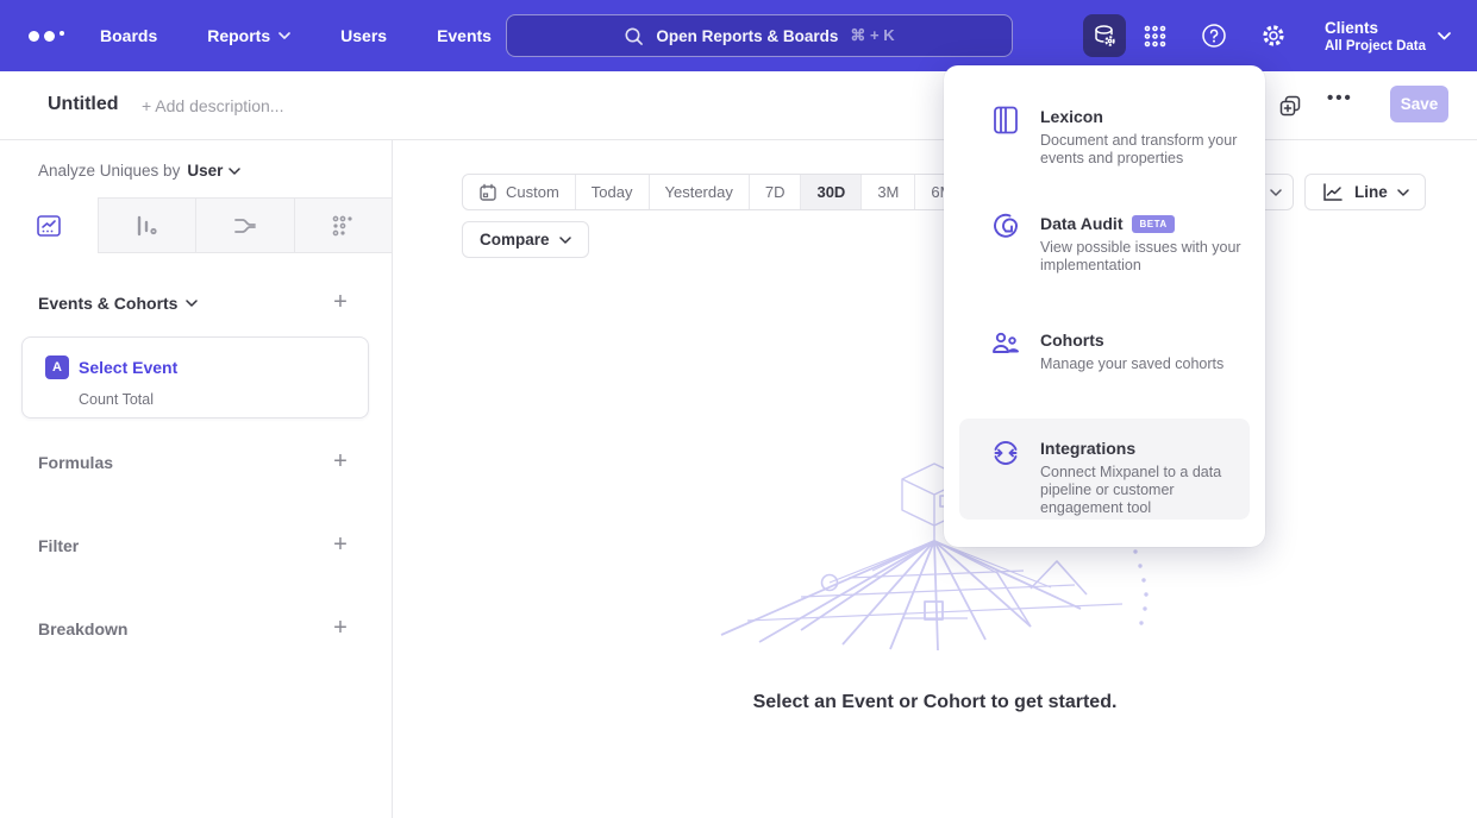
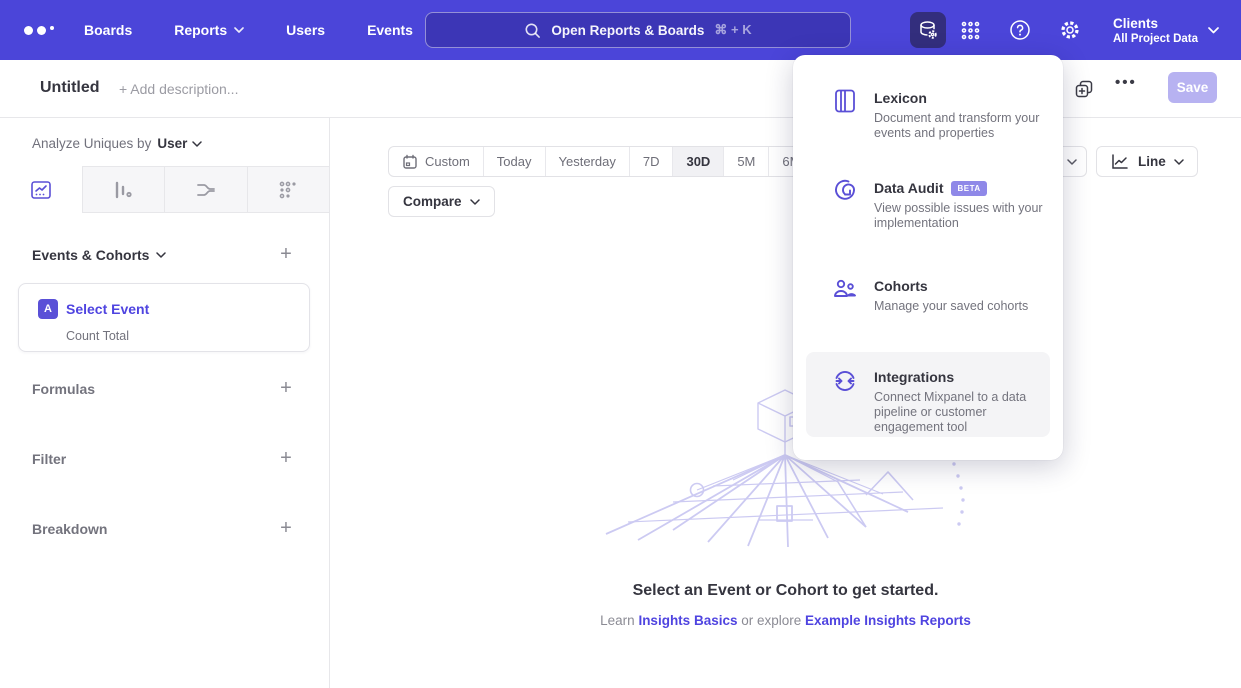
  Boards
  Reports
  Users
  Events
  Open Reports & Boards
  ⌘ + K
  Clients
  All Project Data
  Untitled
  + Add description...
  •••
  Save
  Analyze Uniques by
  User
  Events & Cohorts
  +
  A
  Select Event
  Count Total
  Formulas
  +
  Filter
  +
  Breakdown
  +
  Custom
  Today
  Yesterday
  7D
  30D
- 3M
+ 5M
  Compare
  Line
  Select an Event or Cohort to get started.
+ Learn Insights Basics or explore Example Insights Reports
  Lexicon
  Document and transform your events and properties
  Data Audit
  BETA
  View possible issues with your implementation
  Cohorts
  Manage your saved cohorts
  Integrations
  Connect Mixpanel to a data pipeline or customer engagement tool
